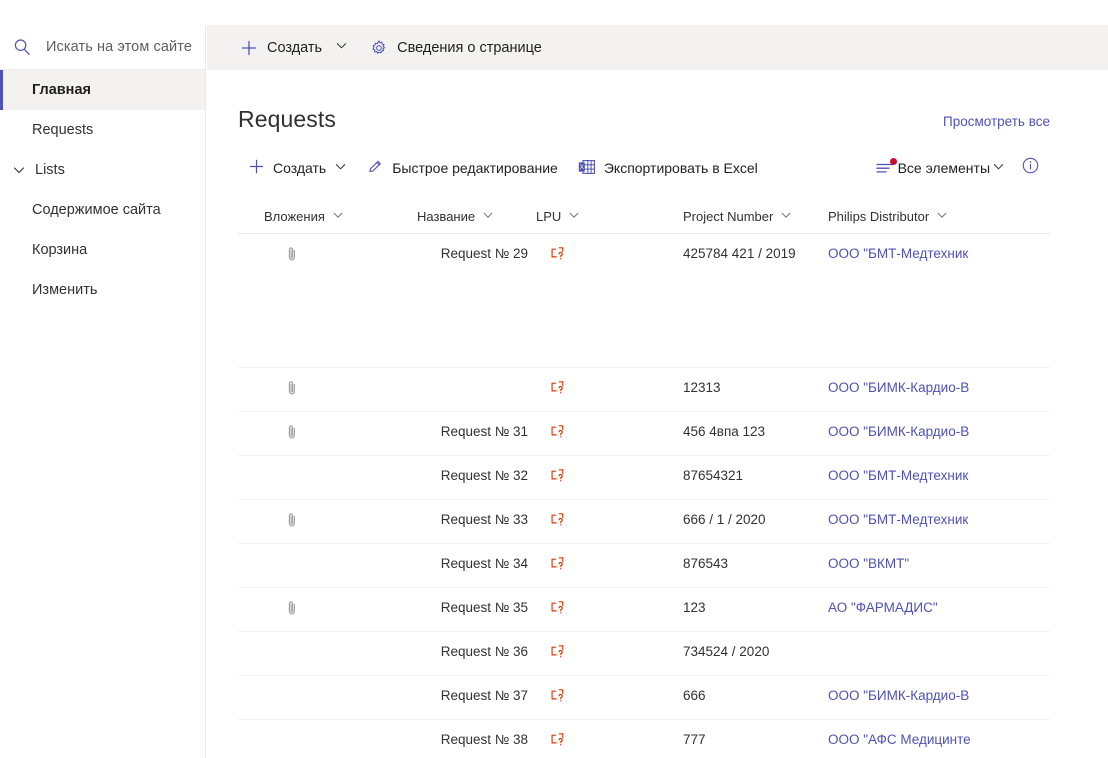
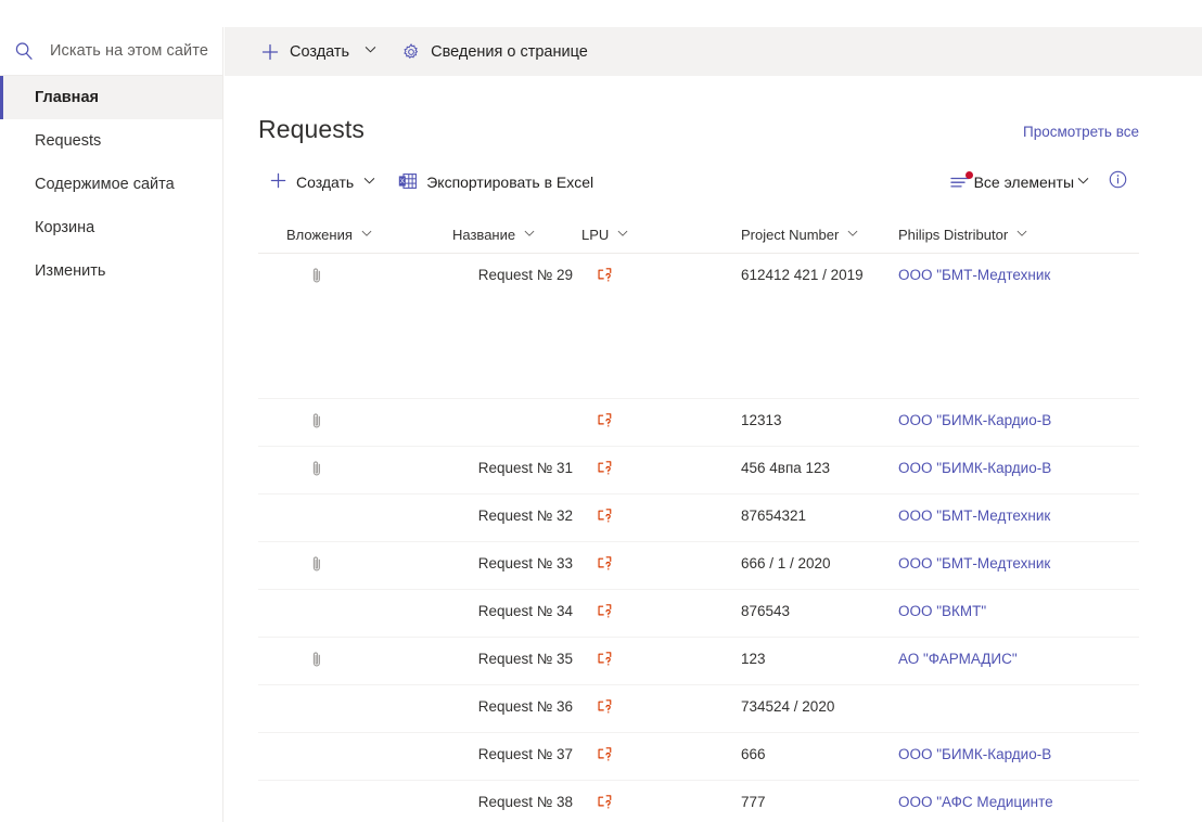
  Искать на этом сайте
  Главная
  Requests
- Lists
  Содержимое сайта
  Корзина
  Изменить
  Создать
  Сведения о странице
  Requests
  Просмотреть все
  Создать
- Быстрое редактирование
  Экспортировать в Excel
  Все элементы
  Вложения
  Название
  LPU
  Project Number
  Philips Distributor
  Request № 29
- 425784 421 / 2019
+ 612412 421 / 2019
  ООО "БМТ-Медтехник
  12313
  ООО "БИМК-Кардио-В
  Request № 31
  456 4впа 123
  ООО "БИМК-Кардио-В
  Request № 32
  87654321
  ООО "БМТ-Медтехник
  Request № 33
  666 / 1 / 2020
  ООО "БМТ-Медтехник
  Request № 34
  876543
  ООО "ВКМТ"
  Request № 35
  123
  АО "ФАРМАДИС"
  Request № 36
  734524 / 2020
  Request № 37
  666
  ООО "БИМК-Кардио-В
  Request № 38
  777
  ООО "АФС Медицинте
